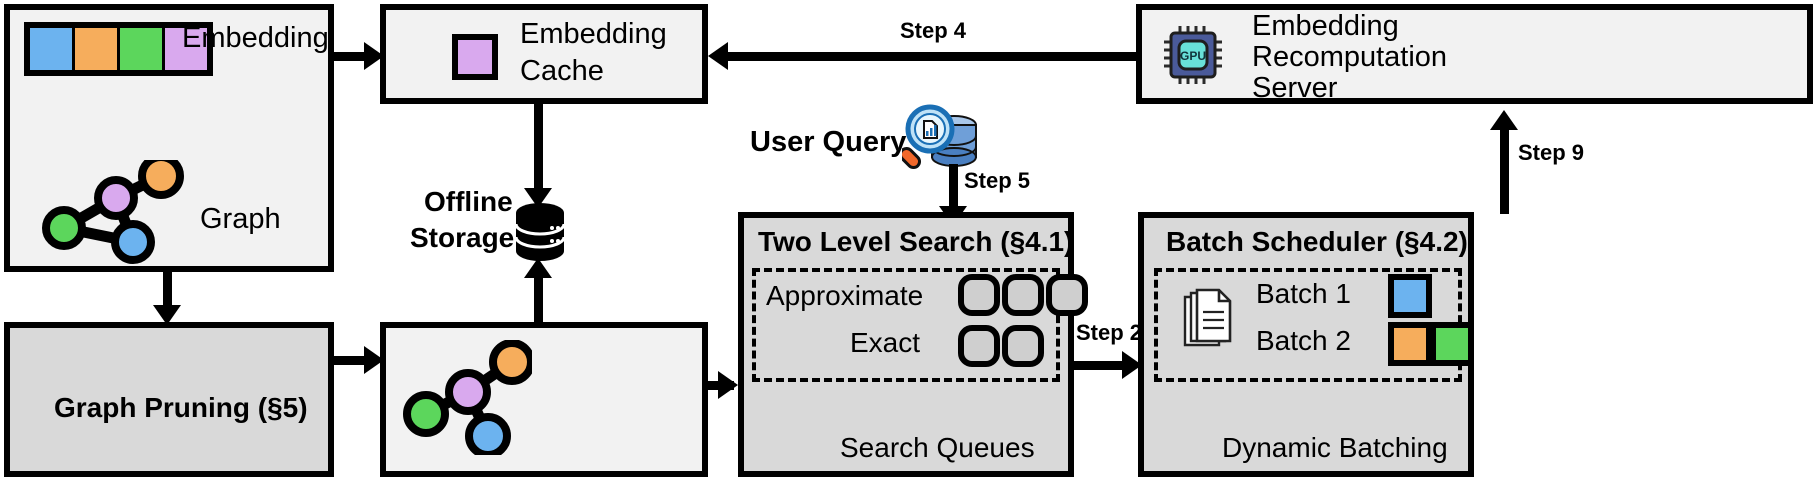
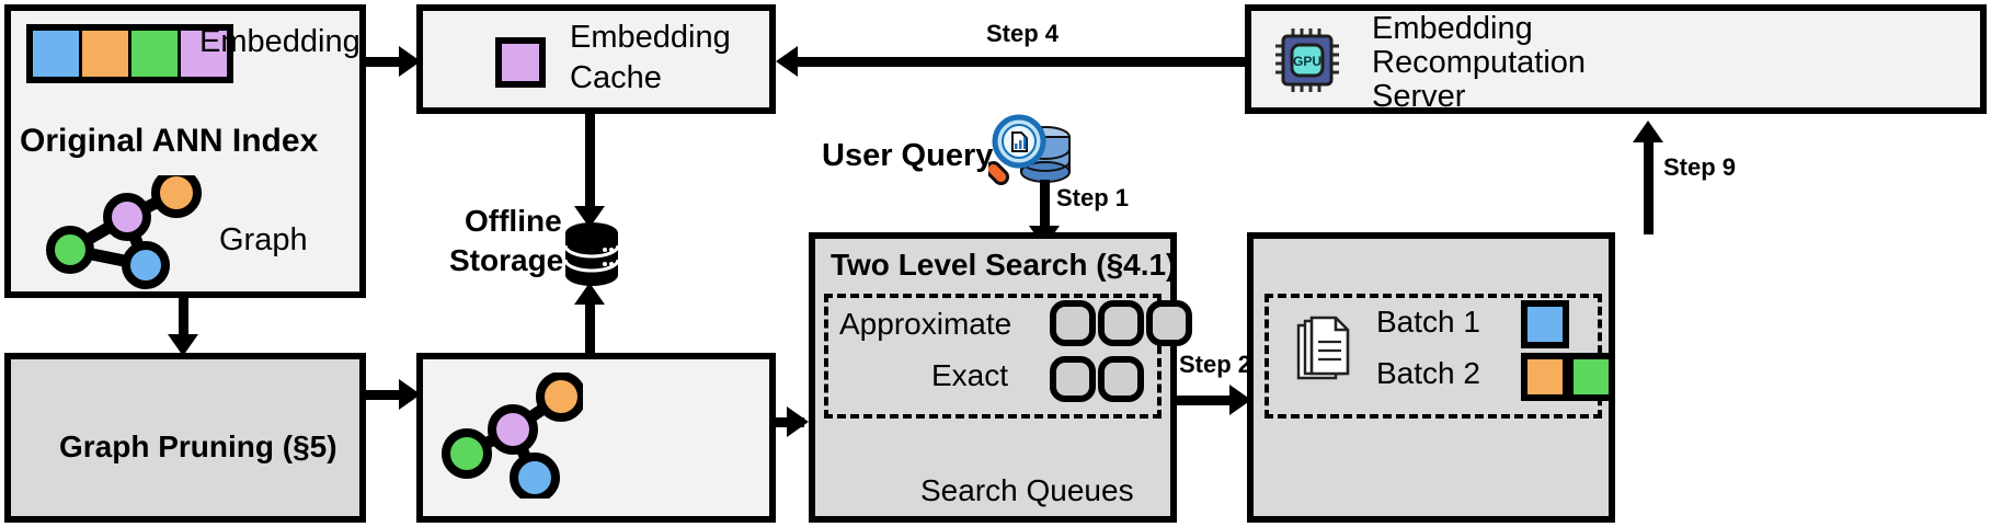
  Embedding
+ Original ANN Index
  Graph
  Graph Pruning (§5)
  Embedding
  Cache
  Offline
  Storage
  User Query
- Step 5
+ Step 1
  Two Level Search (§4.1)
  Approximate
  Exact
  Search Queues
  Step 2
- Batch Scheduler (§4.2)
  Batch 1
  Batch 2
- Dynamic Batching
  Step 9
  GPU
  Embedding
  Recomputation
  Server
  Step 4
